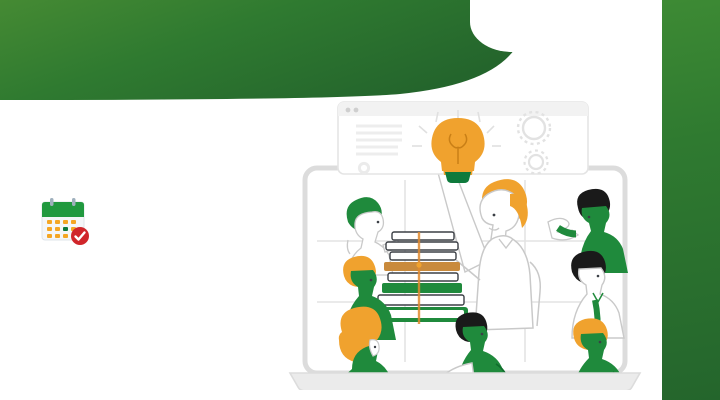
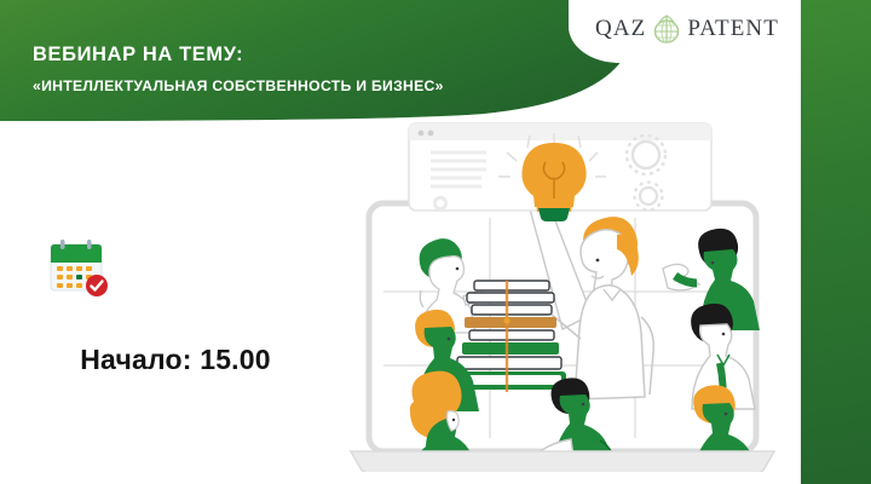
+ ВЕБИНАР НА ТЕМУ:
+ «ИНТЕЛЛЕКТУАЛЬНАЯ СОБСТВЕННОСТЬ И БИЗНЕС»
+ QAZ
+ PATENT
+ Начало: 15.00
